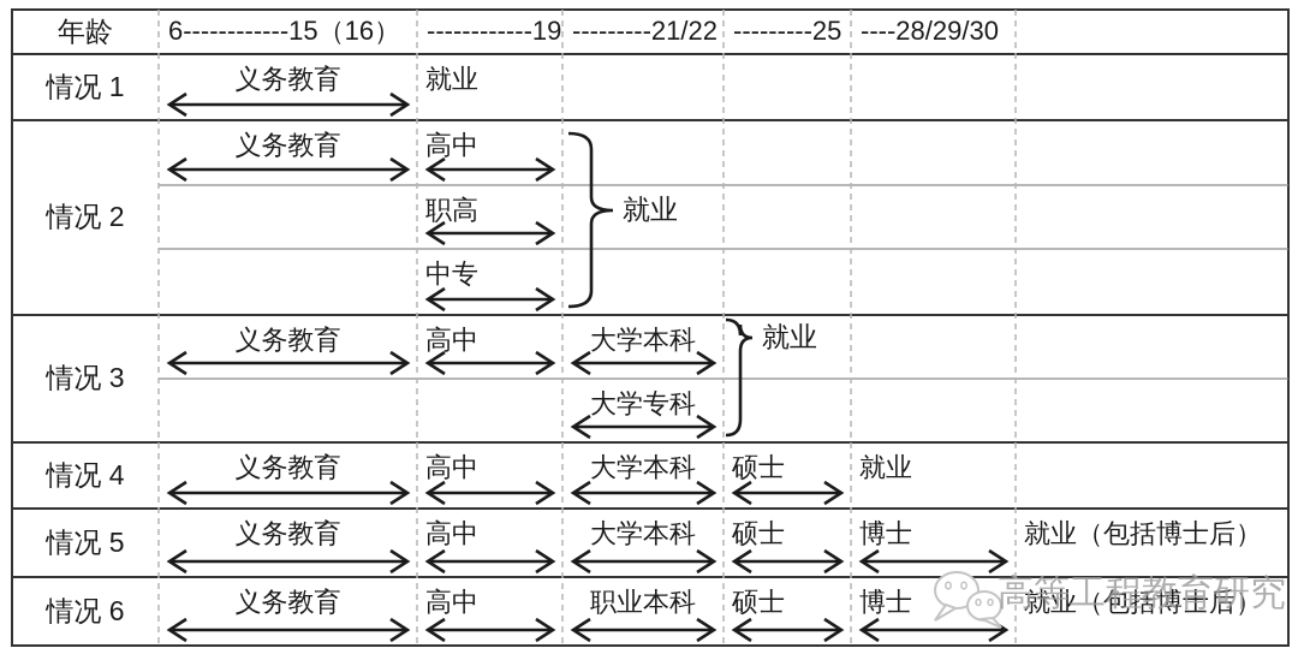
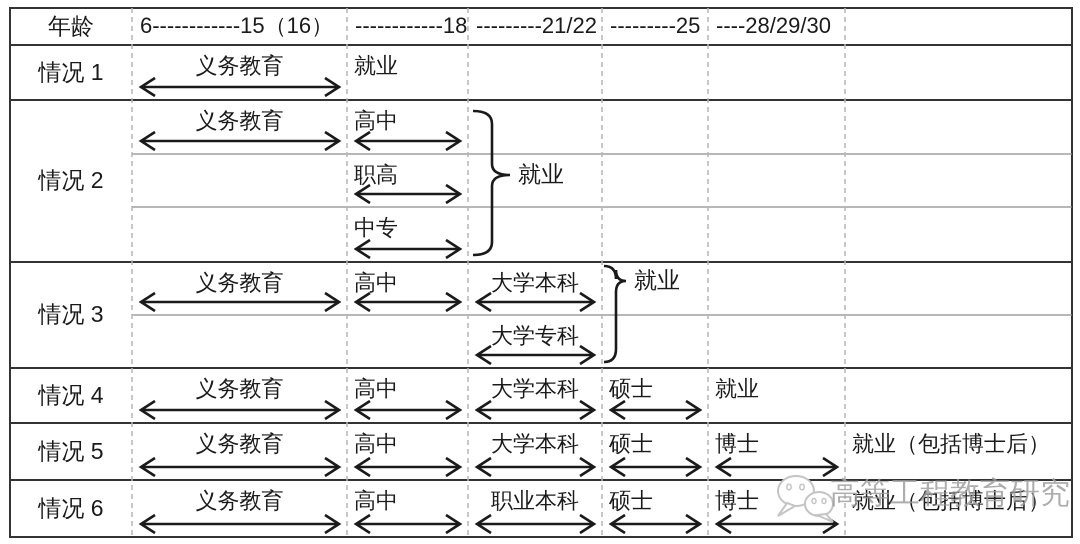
  年龄
  6------------15（16）
- ------------19
+ ------------18
  ---------21/22
  ---------25
  ----28/29/30
  情况 1
  义务教育
  就业
  情况 2
  义务教育
  高中
  职高
  中专
  就业
  情况 3
  义务教育
  高中
  大学本科
  大学专科
  就业
  情况 4
  义务教育
  高中
  大学本科
  硕士
  就业
  情况 5
  义务教育
  高中
  大学本科
  硕士
  博士
  就业（包括博士后）
  情况 6
  义务教育
  高中
  职业本科
  硕士
  博士
  就业（包括博士后）
  高等工程教育研究
